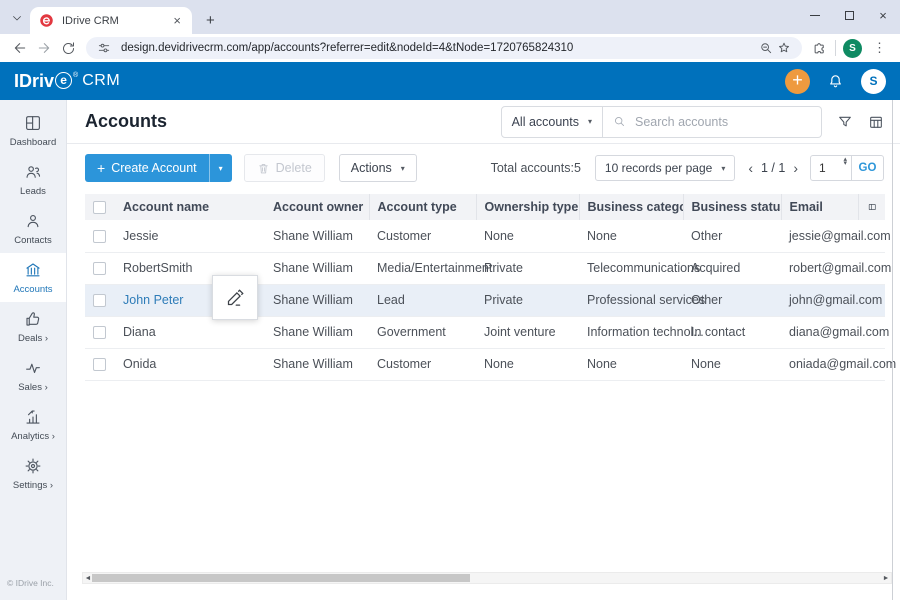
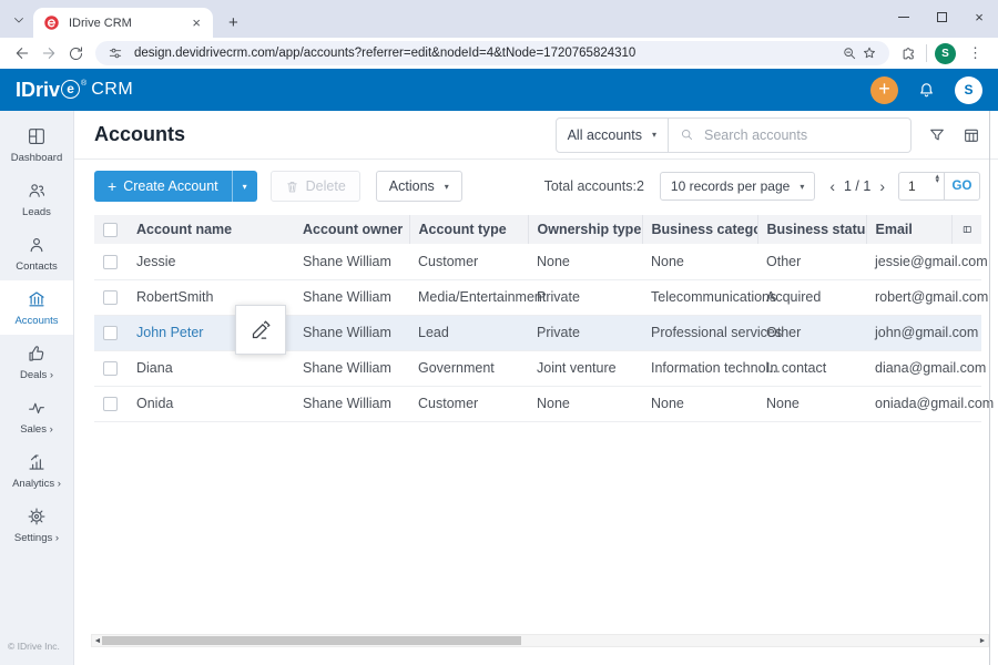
  IDrive CRM
  ×
  +
  ×
  design.devidrivecrm.com/app/accounts?referrer=edit&nodeId=4&tNode=1720765824310
  S
  ⋮
  IDriv
  e
  CRM
  +
  S
  Dashboard
  Leads
  Contacts
  Accounts
  Deals ›
  Sales ›
  Analytics ›
  Settings ›
  © IDrive Inc.
  Accounts
  All accounts
  ▾
  Search accounts
  +
  Create Account
  ▾
  Delete
  Actions
  ▾
- Total accounts:5
+ Total accounts:2
  10 records per page
  ▾
  ‹
  1 / 1
  ›
  1
  GO
  	Account name	Account owner	Account type	Ownership type	Business categ	Business statu	Email
  	Jessie	Shane William	Customer	None	None	Other	jessie@gmail.com
  	RobertSmith	Shane William	Media/Entertainme	Private	Telecommunication	Acquired	robert@gmail.com
  	John Peter	Shane William	Lead	Private	Professional servic	Other	john@gmail.com
  	Diana	Shane William	Government	Joint venture	Information techno	In contact	diana@gmail.com
  	Onida	Shane William	Customer	None	None	None	oniada@gmail.com
